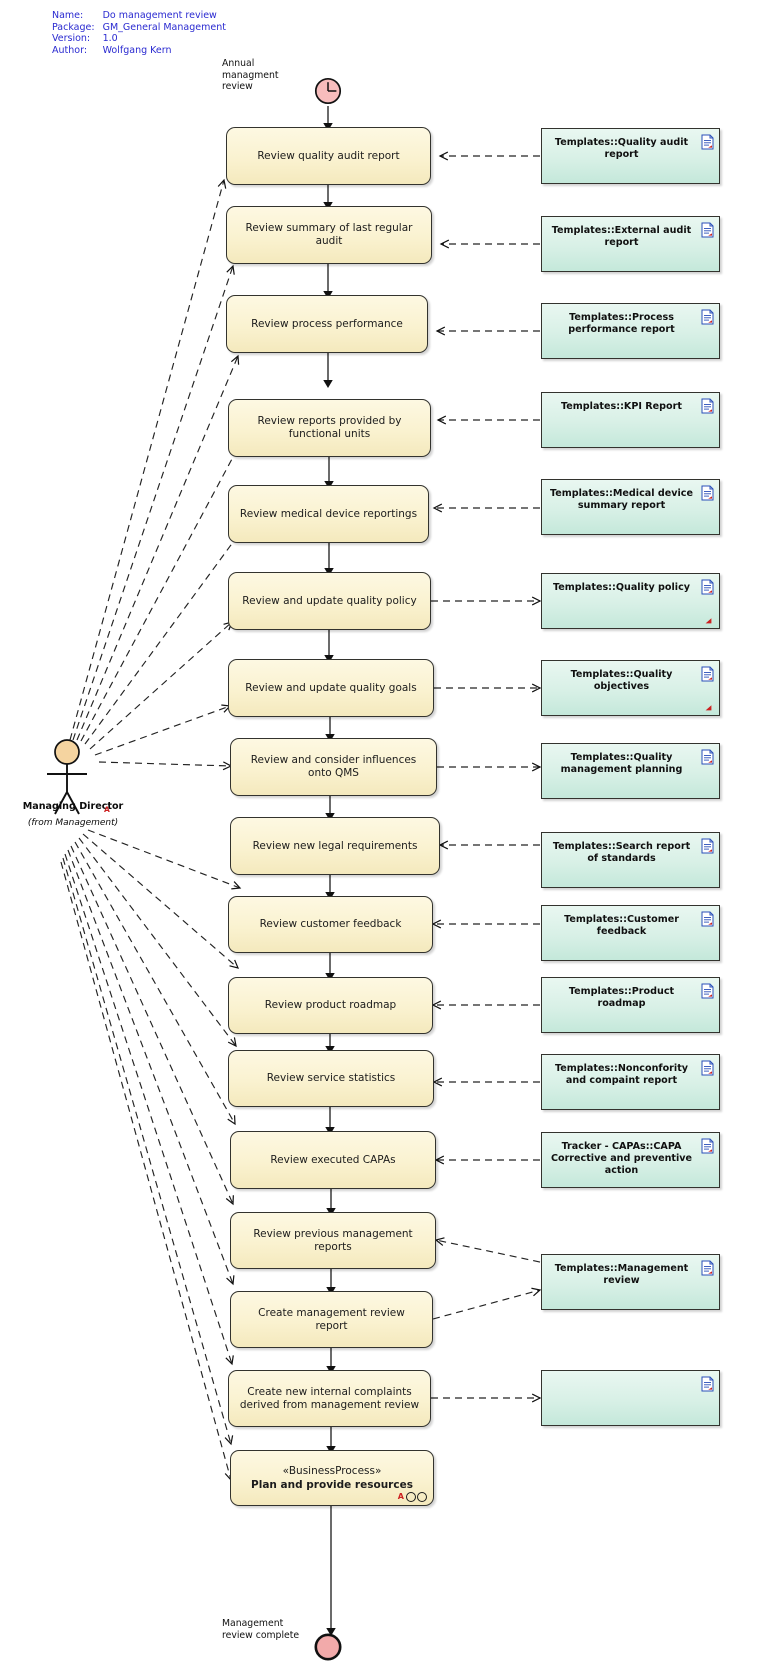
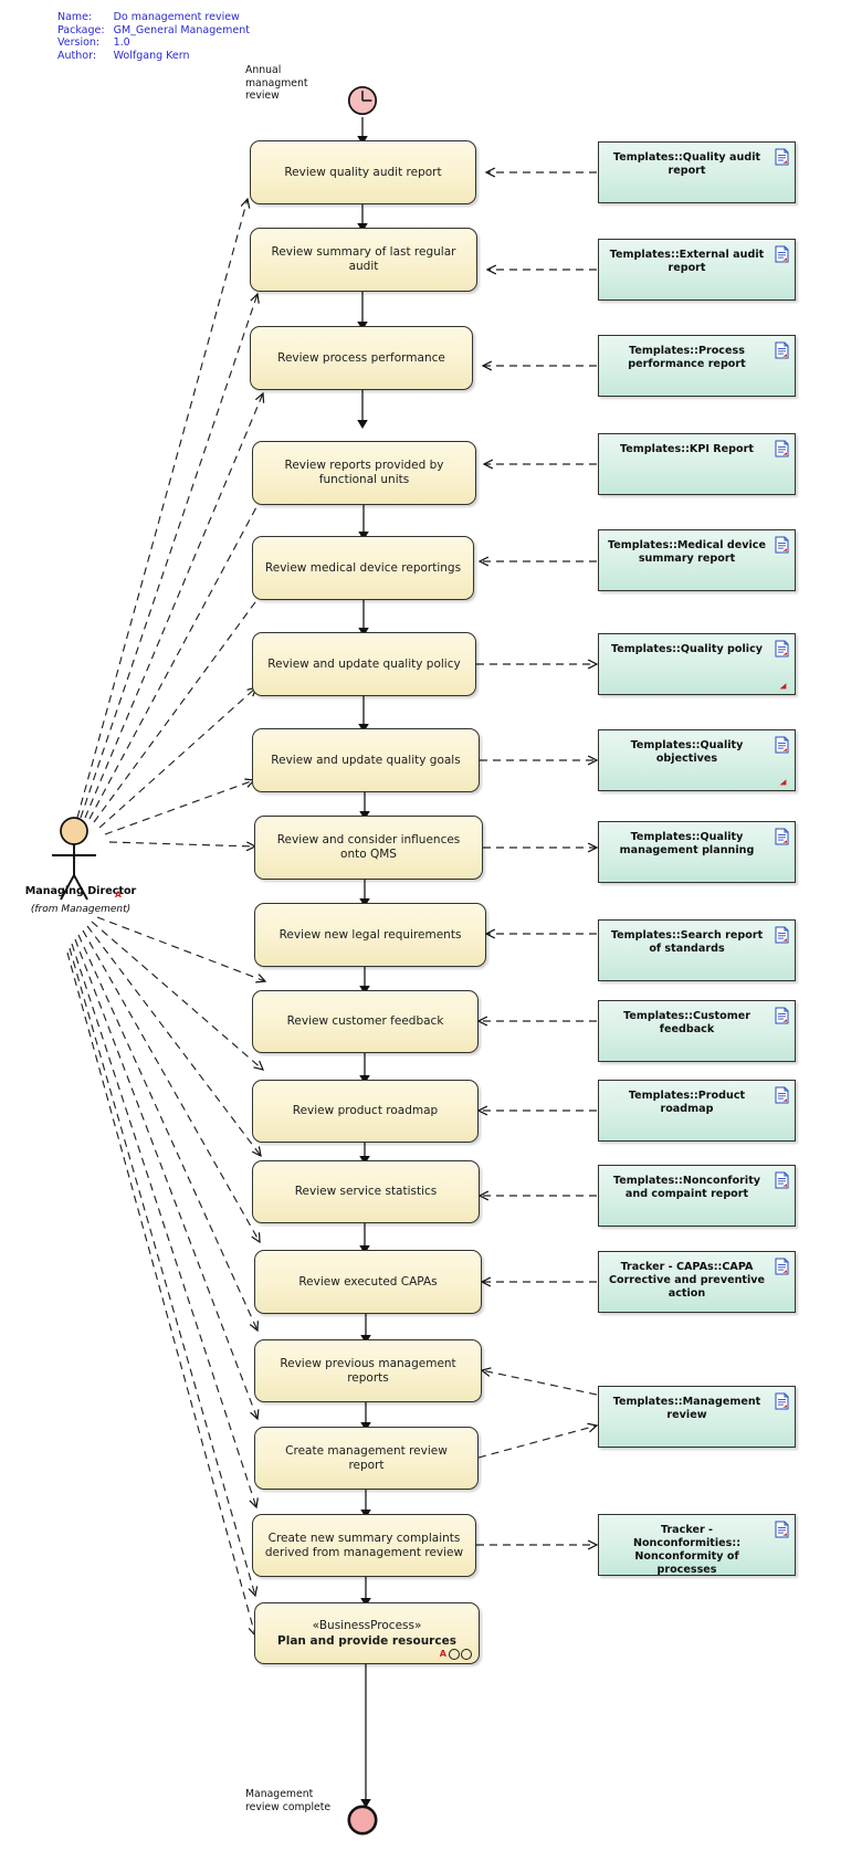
  Name:	Do management review
  Package:	GM_General Management
  Version:	1.0
  Author:	Wolfgang Kern
  Annual managment review
  Managing Director
  A
  (from Management)
  Review quality audit report
  Review summary of last regular audit
  Review process performance
  Review reports provided by functional units
  Review medical device reportings
  Review and update quality policy
  Review and update quality goals
  Review and consider influences onto QMS
  Review new legal requirements
  Review customer feedback
  Review product roadmap
  Review service statistics
  Review executed CAPAs
  Review previous management reports
  Create management review report
- Create new internal complaints derived from management review
+ Create new summary complaints derived from management review
  «BusinessProcess»
  Plan and provide resources
  A
  Management review complete
  Templates::Quality audit report
  Templates::External audit report
  Templates::Process performance report
  Templates::KPI Report
  Templates::Medical device summary report
  Templates::Quality policy
  Templates::Quality objectives
  Templates::Quality management planning
  Templates::Search report of standards
  Templates::Customer feedback
  Templates::Product roadmap
  Templates::Nonconfority and compaint report
  Tracker - CAPAs::CAPA Corrective and preventive action
  Templates::Management review
+ Tracker - Nonconformities:: Nonconformity of processes
